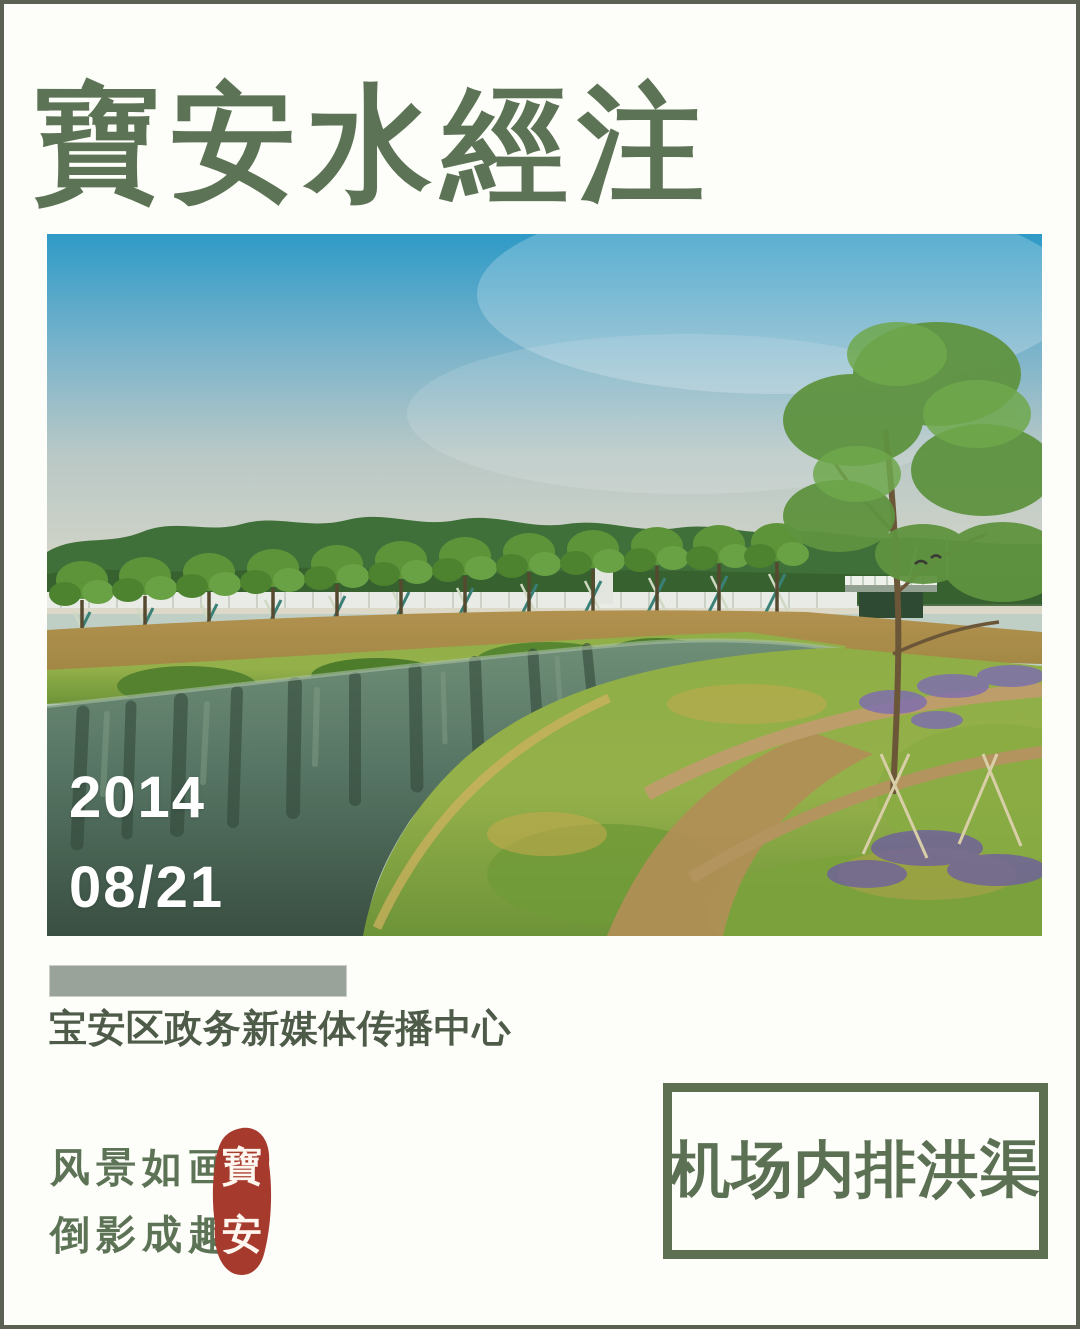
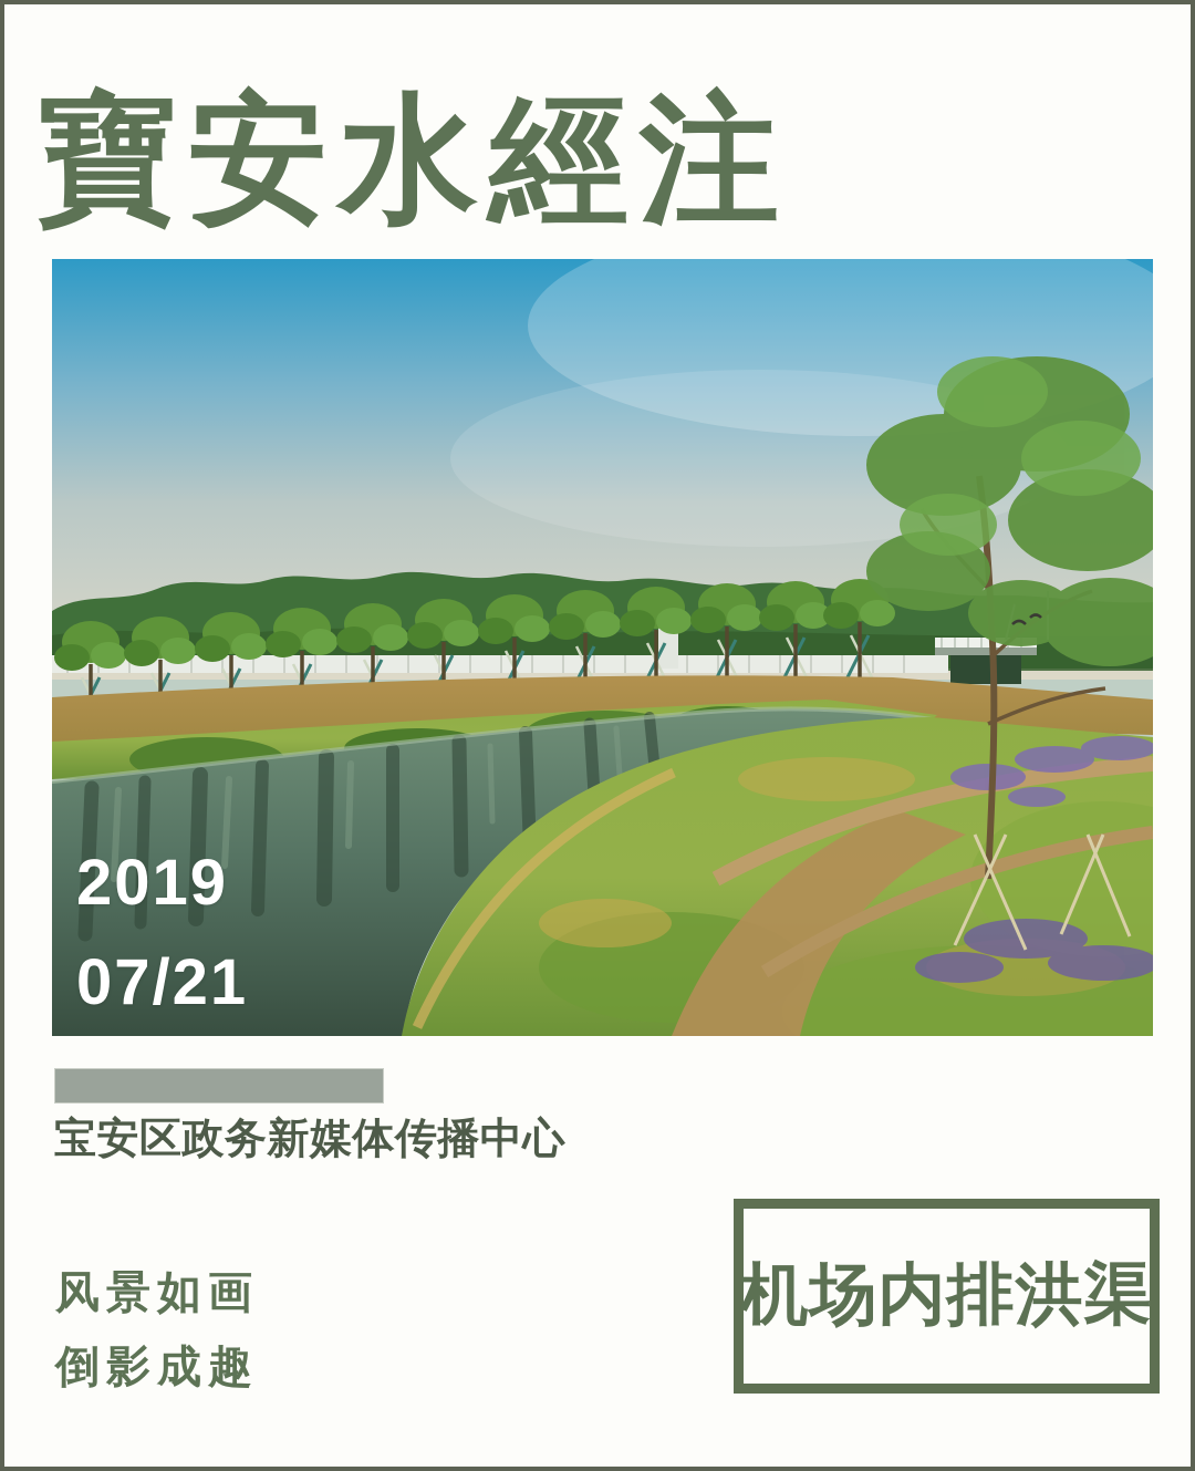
  寶安水經注
- 2014
+ 2019
- 08/21
+ 07/21
  宝安区政务新媒体传播中心
  风景如画
  倒影成趣
- 寶
- 安
  机场内排洪渠
